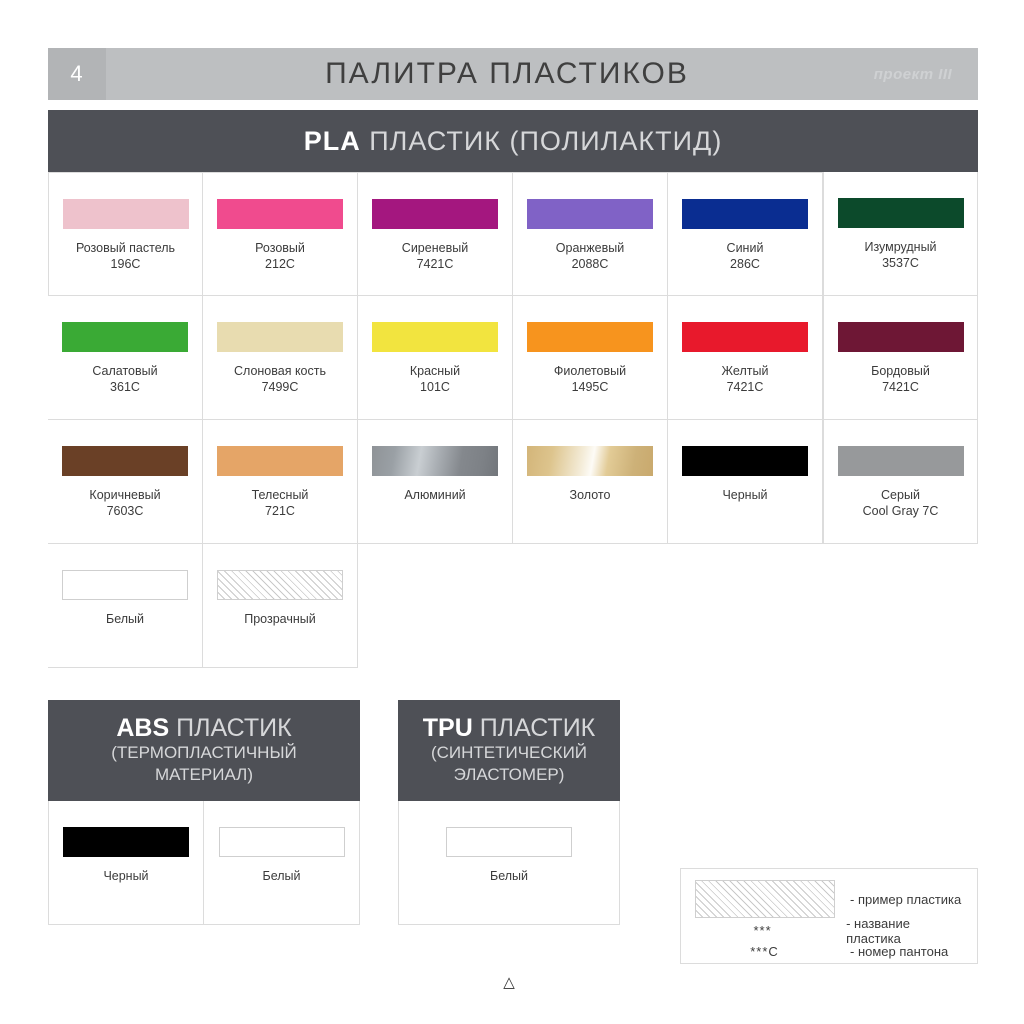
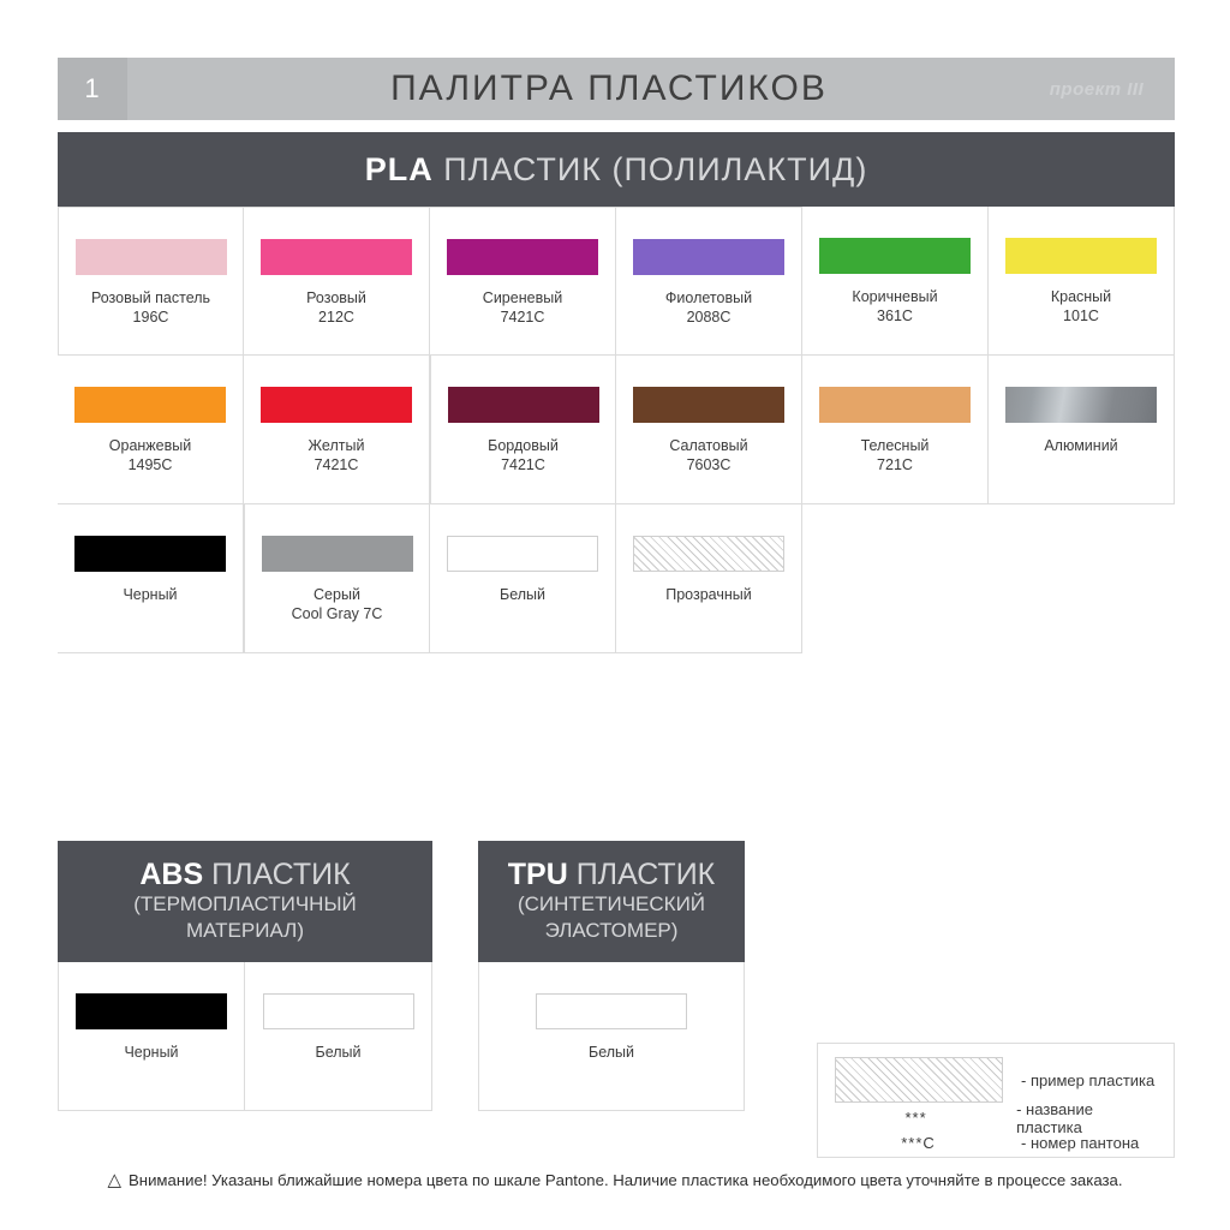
- 4
+ 1
  ПАЛИТРА ПЛАСТИКОВ
  PLA ПЛАСТИК (ПОЛИЛАКТИД)
  Розовый пастель
  196C
  Розовый
  212C
  Сиреневый
  7421C
- Оранжевый
+ Фиолетовый
  2088C
- Синий
- 286C
- Изумрудный
- 3537C
- Салатовый
+ Коричневый
  361C
- Слоновая кость
- 7499C
  Красный
  101C
- Фиолетовый
+ Оранжевый
  1495C
  Желтый
  7421C
  Бордовый
  7421C
- Коричневый
+ Салатовый
  7603C
  Телесный
  721C
  Алюминий
- Золото
  Черный
  Серый
  Cool Gray 7C
  Белый
  Прозрачный
  ABS ПЛАСТИК
  (ТЕРМОПЛАСТИЧНЫЙ
  МАТЕРИАЛ)
  TPU ПЛАСТИК
  (СИНТЕТИЧЕСКИЙ
  ЭЛАСТОМЕР)
  Черный
  Белый
  Белый
  - пример пластика
  ***
  - название пластика
  ***C
  - номер пантона
  △
+ Внимание! Указаны ближайшие номера цвета по шкале Pantone. Наличие пластика необходимого цвета уточняйте в процессе заказа.
